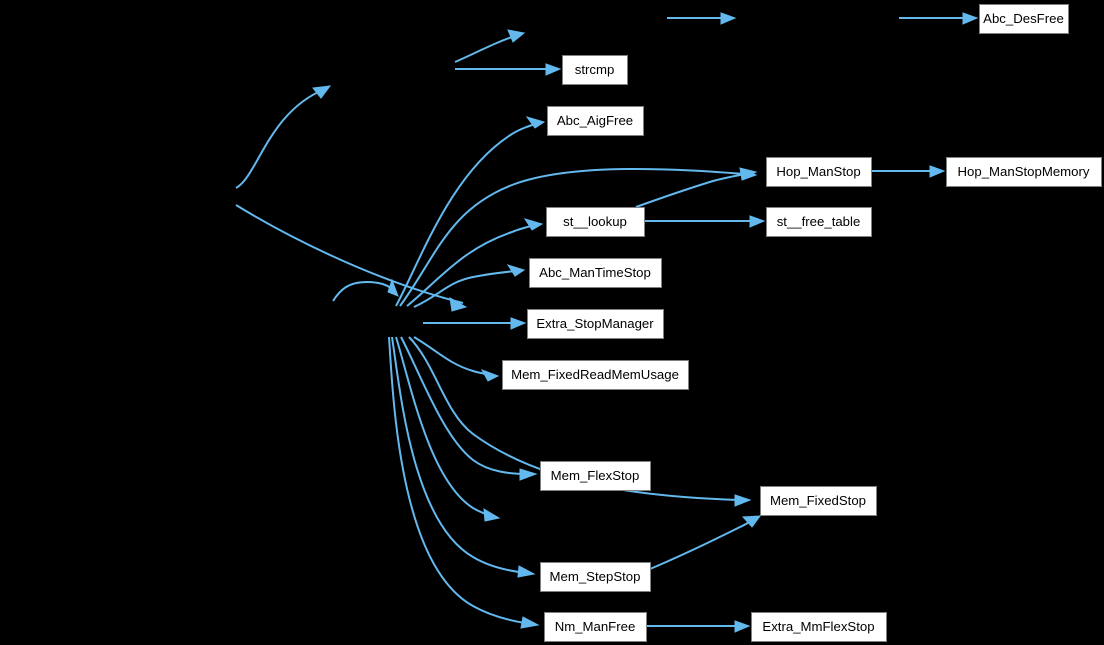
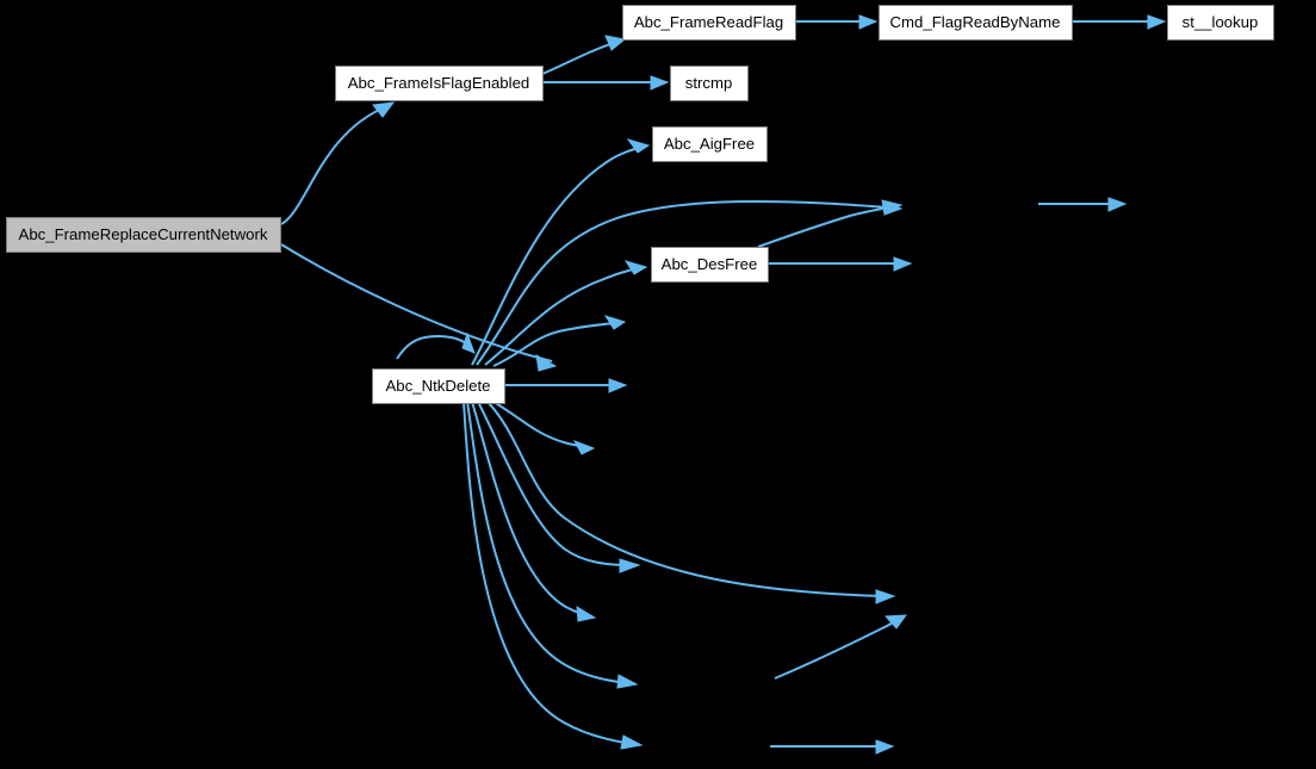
+ Abc_FrameReplaceCurrentNetwork
+ Abc_FrameIsFlagEnabled
+ Abc_FrameReadFlag
+ Cmd_FlagReadByName
- Abc_DesFree
+ st__lookup
  strcmp
+ Abc_NtkDelete
  Abc_AigFree
- Hop_ManStop
- Hop_ManStopMemory
- st__lookup
+ Abc_DesFree
- st__free_table
- Abc_ManTimeStop
- Extra_StopManager
- Mem_FixedReadMemUsage
- Mem_FlexStop
- Mem_FixedStop
- Mem_StepStop
- Nm_ManFree
- Extra_MmFlexStop
